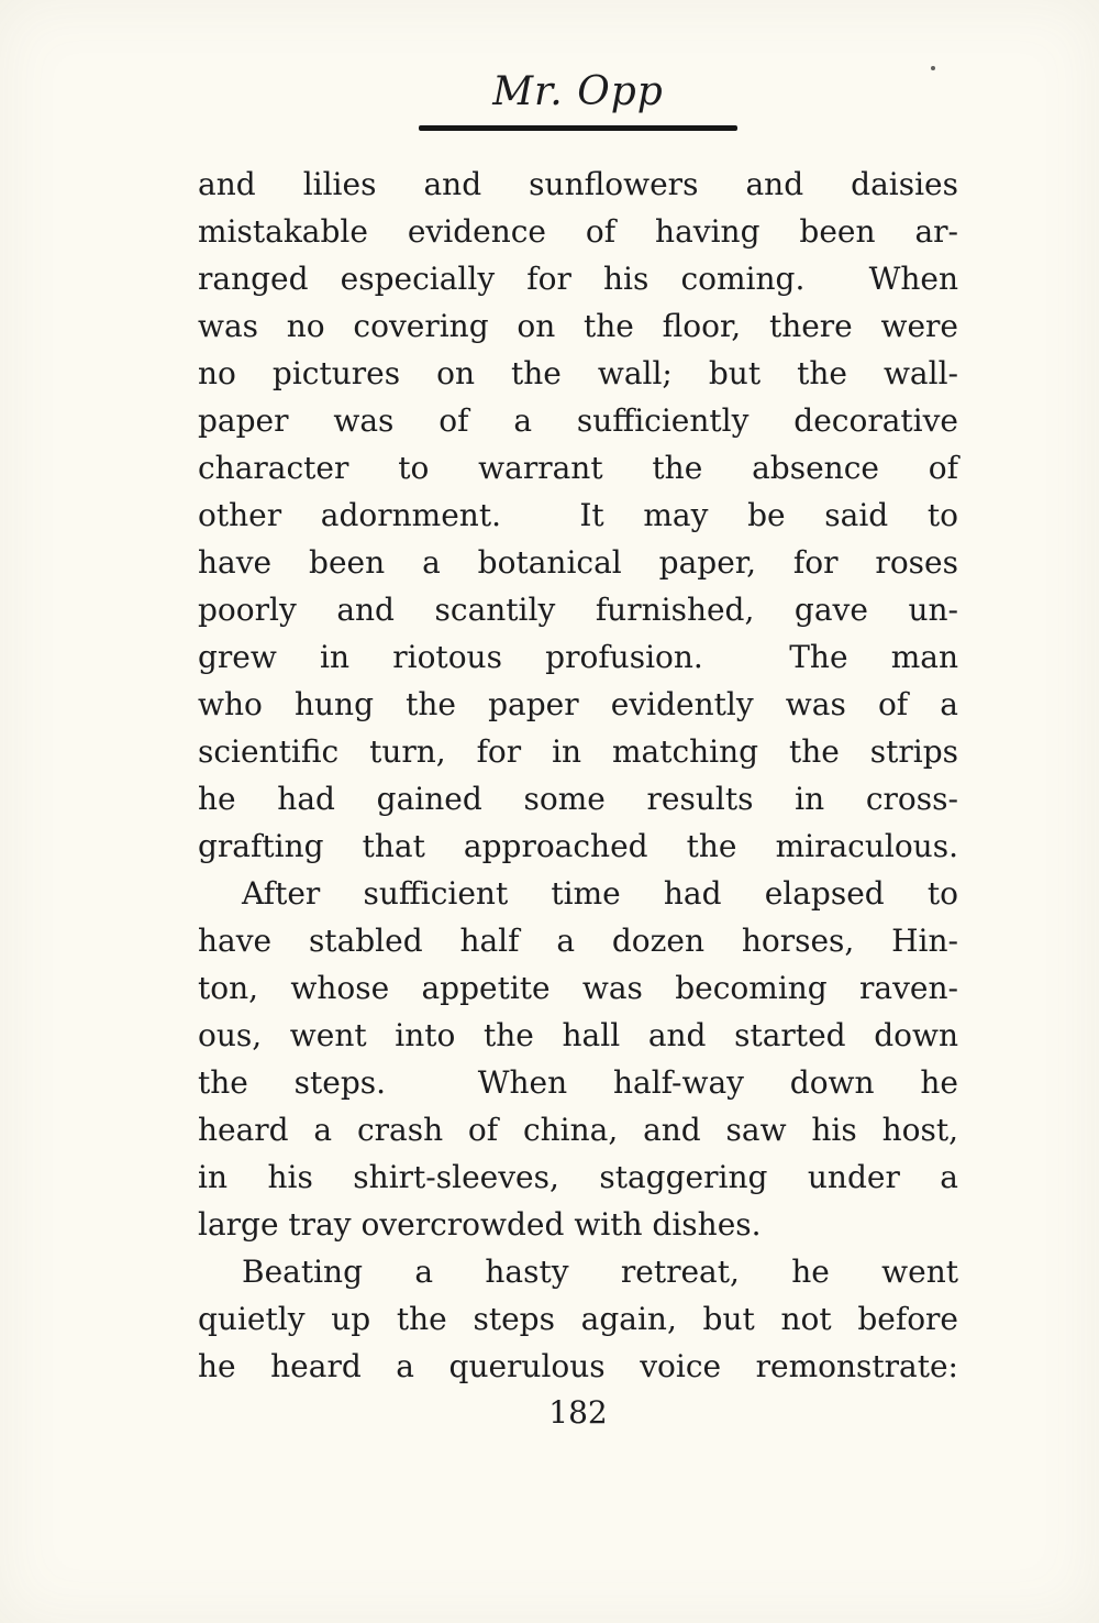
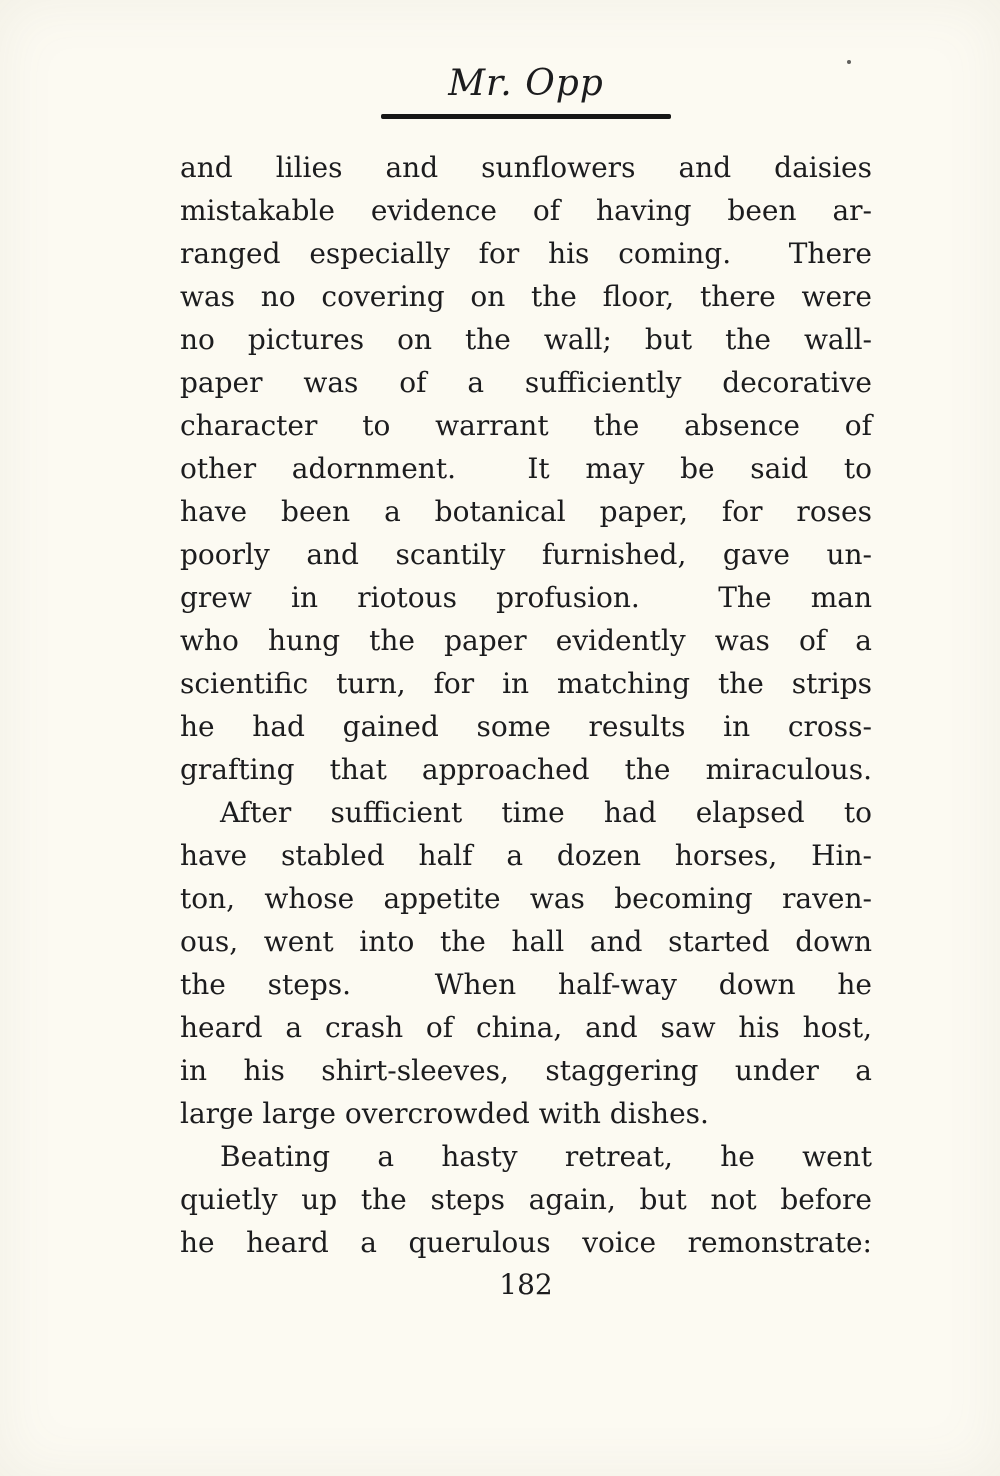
  Mr. Opp
  and lilies and sunflowers and daisies
  mistakable evidence of having been ar-
- ranged especially for his coming. When
+ ranged especially for his coming. There
  was no covering on the floor, there were
  no pictures on the wall; but the wall-
  paper was of a sufficiently decorative
  character to warrant the absence of
  other adornment. It may be said to
  have been a botanical paper, for roses
  poorly and scantily furnished, gave un-
  grew in riotous profusion. The man
  who hung the paper evidently was of a
  scientific turn, for in matching the strips
  he had gained some results in cross-
  grafting that approached the miraculous.
  After sufficient time had elapsed to
  have stabled half a dozen horses, Hin-
  ton, whose appetite was becoming raven-
  ous, went into the hall and started down
  the steps. When half-way down he
  heard a crash of china, and saw his host,
  in his shirt-sleeves, staggering under a
- large tray overcrowded with dishes.
+ large large overcrowded with dishes.
  Beating a hasty retreat, he went
  quietly up the steps again, but not before
  he heard a querulous voice remonstrate:
  182
